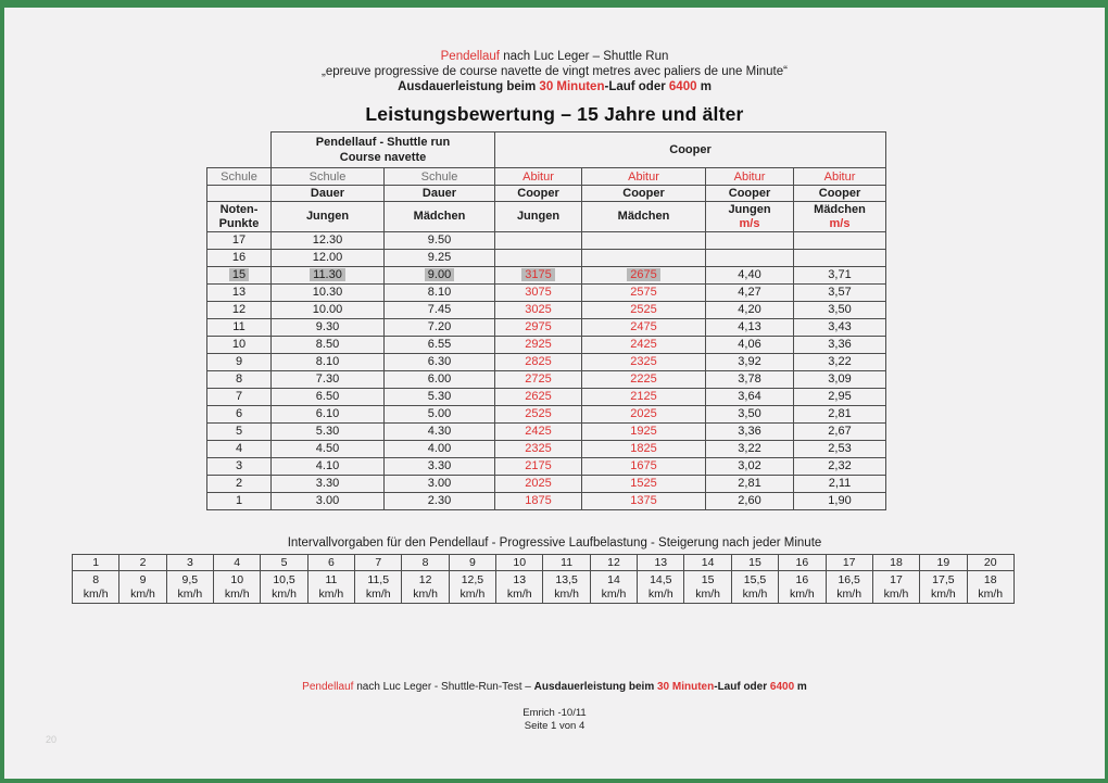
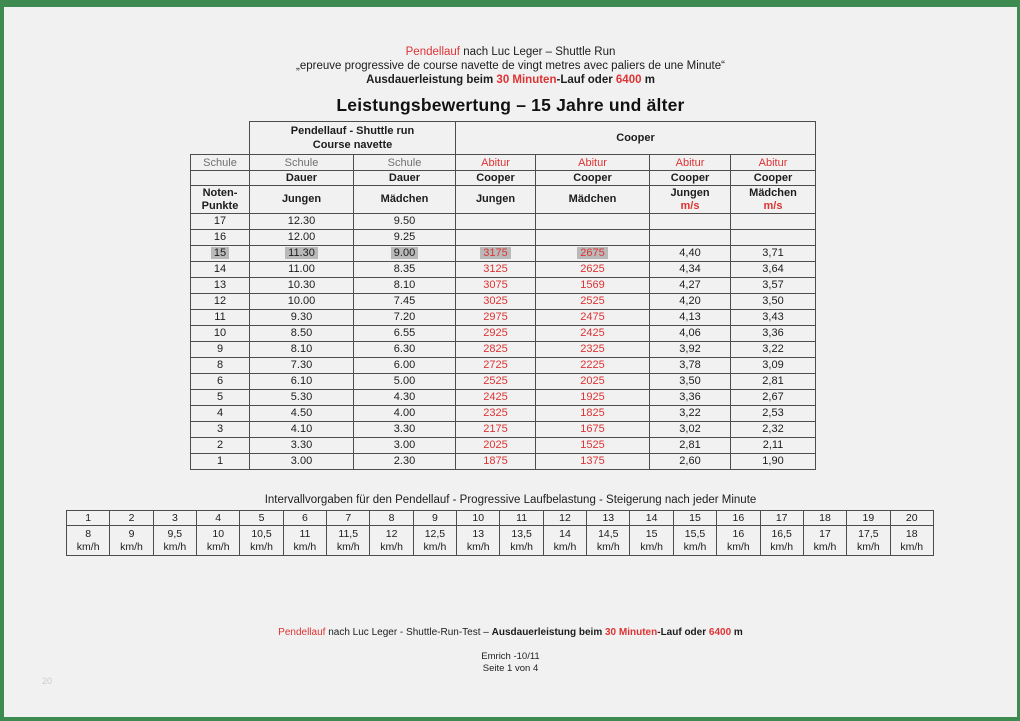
  Pendellauf nach Luc Leger – Shuttle Run
  „epreuve progressive de course navette de vingt metres avec paliers de une Minute“
  Ausdauerleistung beim 30 Minuten-Lauf oder 6400 m
  Leistungsbewertung – 15 Jahre und älter
  	Pendellauf - Shuttle run Course navette	Cooper
  Schule	Schule	Schule	Abitur	Abitur	Abitur	Abitur
  	Dauer	Dauer	Cooper	Cooper	Cooper	Cooper
  Noten- Punkte	Jungen	Mädchen	Jungen	Mädchen	Jungen m/s	Mädchen m/s
  17	12.30	9.50
  16	12.00	9.25
  15	11.30	9.00	3175	2675	4,40	3,71
+ 14	11.00	8.35	3125	2625	4,34	3,64
- 13	10.30	8.10	3075	2575	4,27	3,57
+ 13	10.30	8.10	3075	1569	4,27	3,57
  12	10.00	7.45	3025	2525	4,20	3,50
  11	9.30	7.20	2975	2475	4,13	3,43
  10	8.50	6.55	2925	2425	4,06	3,36
  9	8.10	6.30	2825	2325	3,92	3,22
  8	7.30	6.00	2725	2225	3,78	3,09
- 7	6.50	5.30	2625	2125	3,64	2,95
  6	6.10	5.00	2525	2025	3,50	2,81
  5	5.30	4.30	2425	1925	3,36	2,67
  4	4.50	4.00	2325	1825	3,22	2,53
  3	4.10	3.30	2175	1675	3,02	2,32
  2	3.30	3.00	2025	1525	2,81	2,11
  1	3.00	2.30	1875	1375	2,60	1,90
  Intervallvorgaben für den Pendellauf - Progressive Laufbelastung - Steigerung nach jeder Minute
  1	2	3	4	5	6	7	8	9	10	11	12	13	14	15	16	17	18	19	20
  8km/h	9km/h	9,5km/h	10km/h	10,5km/h	11km/h	11,5km/h	12km/h	12,5km/h	13km/h	13,5km/h	14km/h	14,5km/h	15km/h	15,5km/h	16km/h	16,5km/h	17km/h	17,5km/h	18km/h
  Pendellauf nach Luc Leger - Shuttle-Run-Test – Ausdauerleistung beim 30 Minuten-Lauf oder 6400 m
  Emrich -10/11
  Seite 1 von 4
  20
